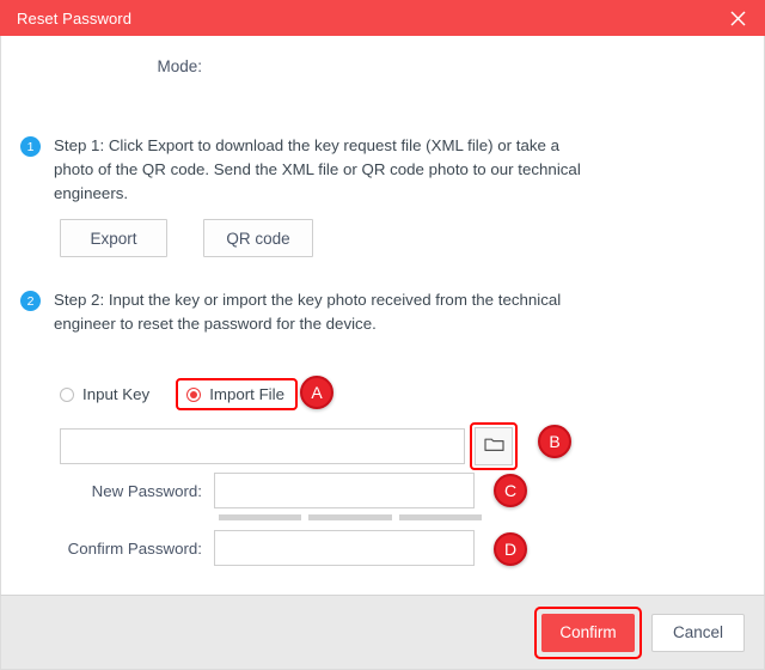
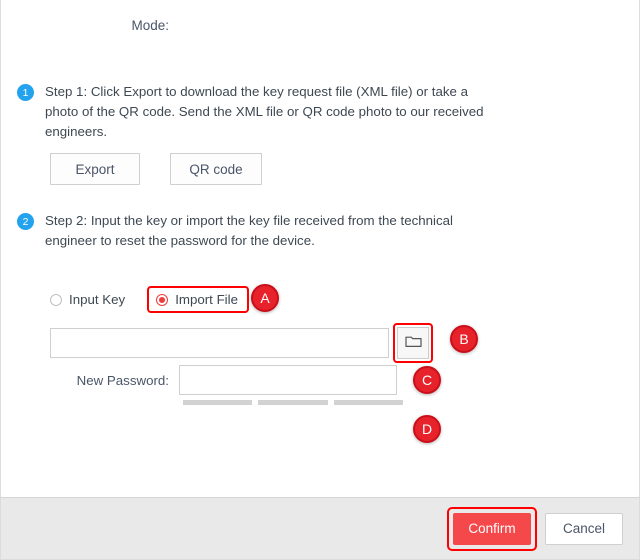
- Reset Password
  Mode:
  1
- Step 1: Click Export to download the key request file (XML file) or take a photo of the QR code. Send the XML file or QR code photo to our technical engineers.
+ Step 1: Click Export to download the key request file (XML file) or take a photo of the QR code. Send the XML file or QR code photo to our received engineers.
  Export
  QR code
  2
- Step 2: Input the key or import the key photo received from the technical engineer to reset the password for the device.
+ Step 2: Input the key or import the key file received from the technical engineer to reset the password for the device.
  Input Key
  Import File
  New Password:
- Confirm Password:
  A
  B
  C
  D
  Confirm
  Cancel
